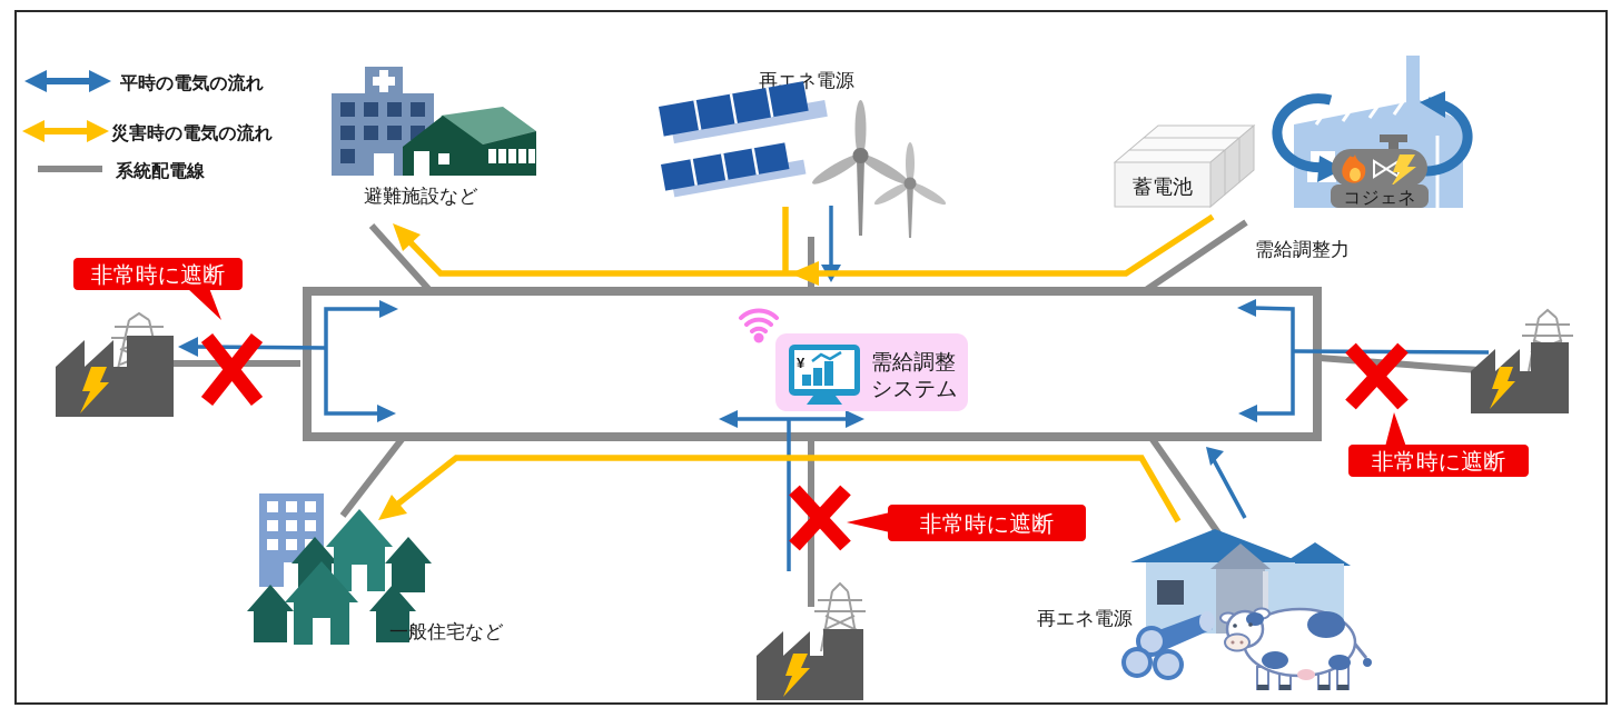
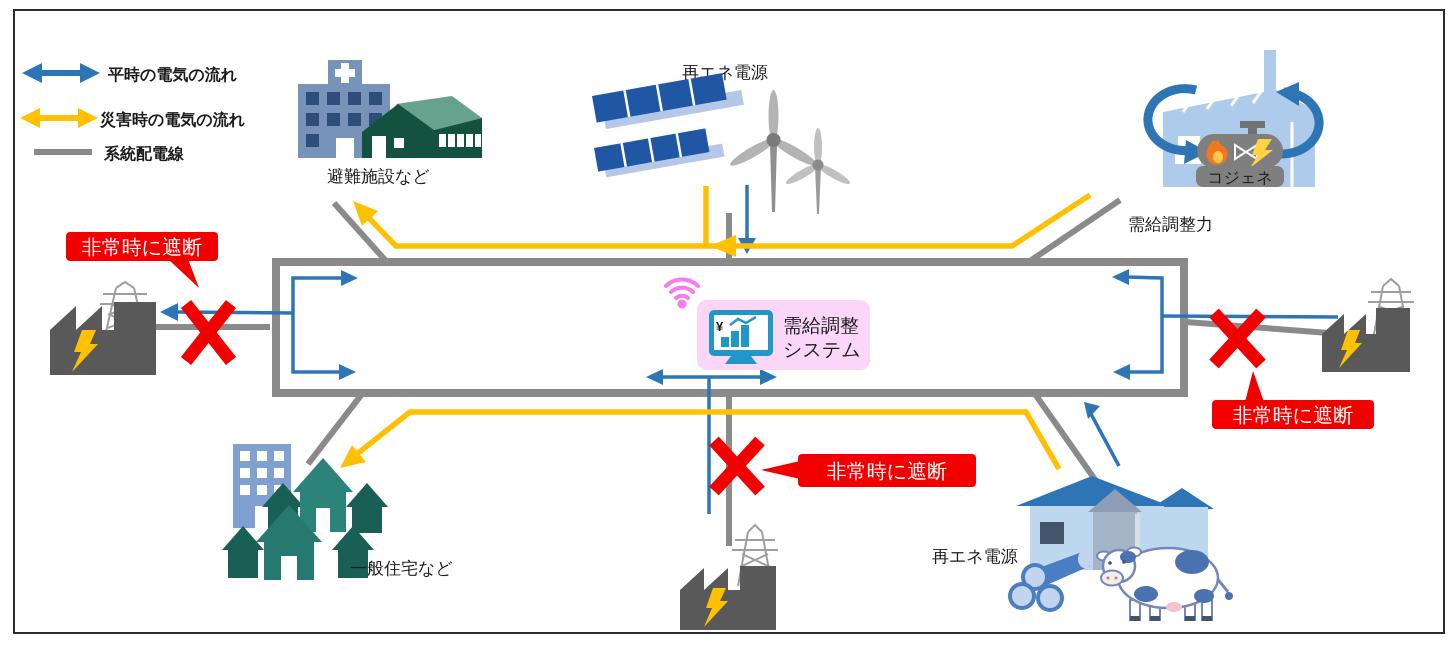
  平時の電気の流れ
  災害時の電気の流れ
  系統配電線
  ¥
  需給調整
  システム
  避難施設など
  再エネ電源
- 蓄電池
  コジェネ
  需給調整力
  一般住宅など
  再エネ電源
  非常時に遮断
  非常時に遮断
  非常時に遮断
